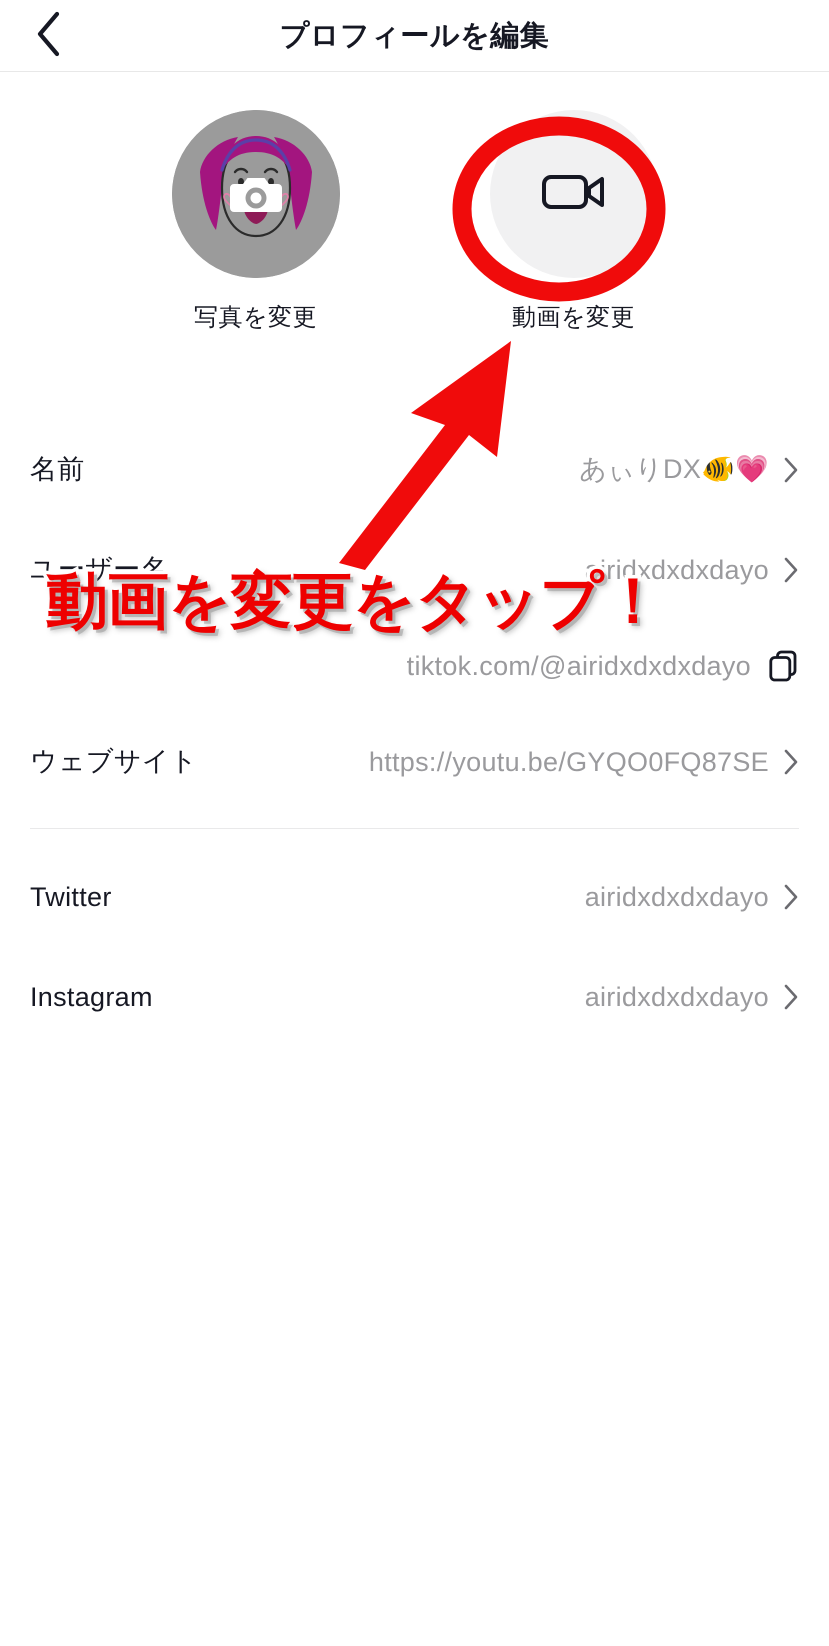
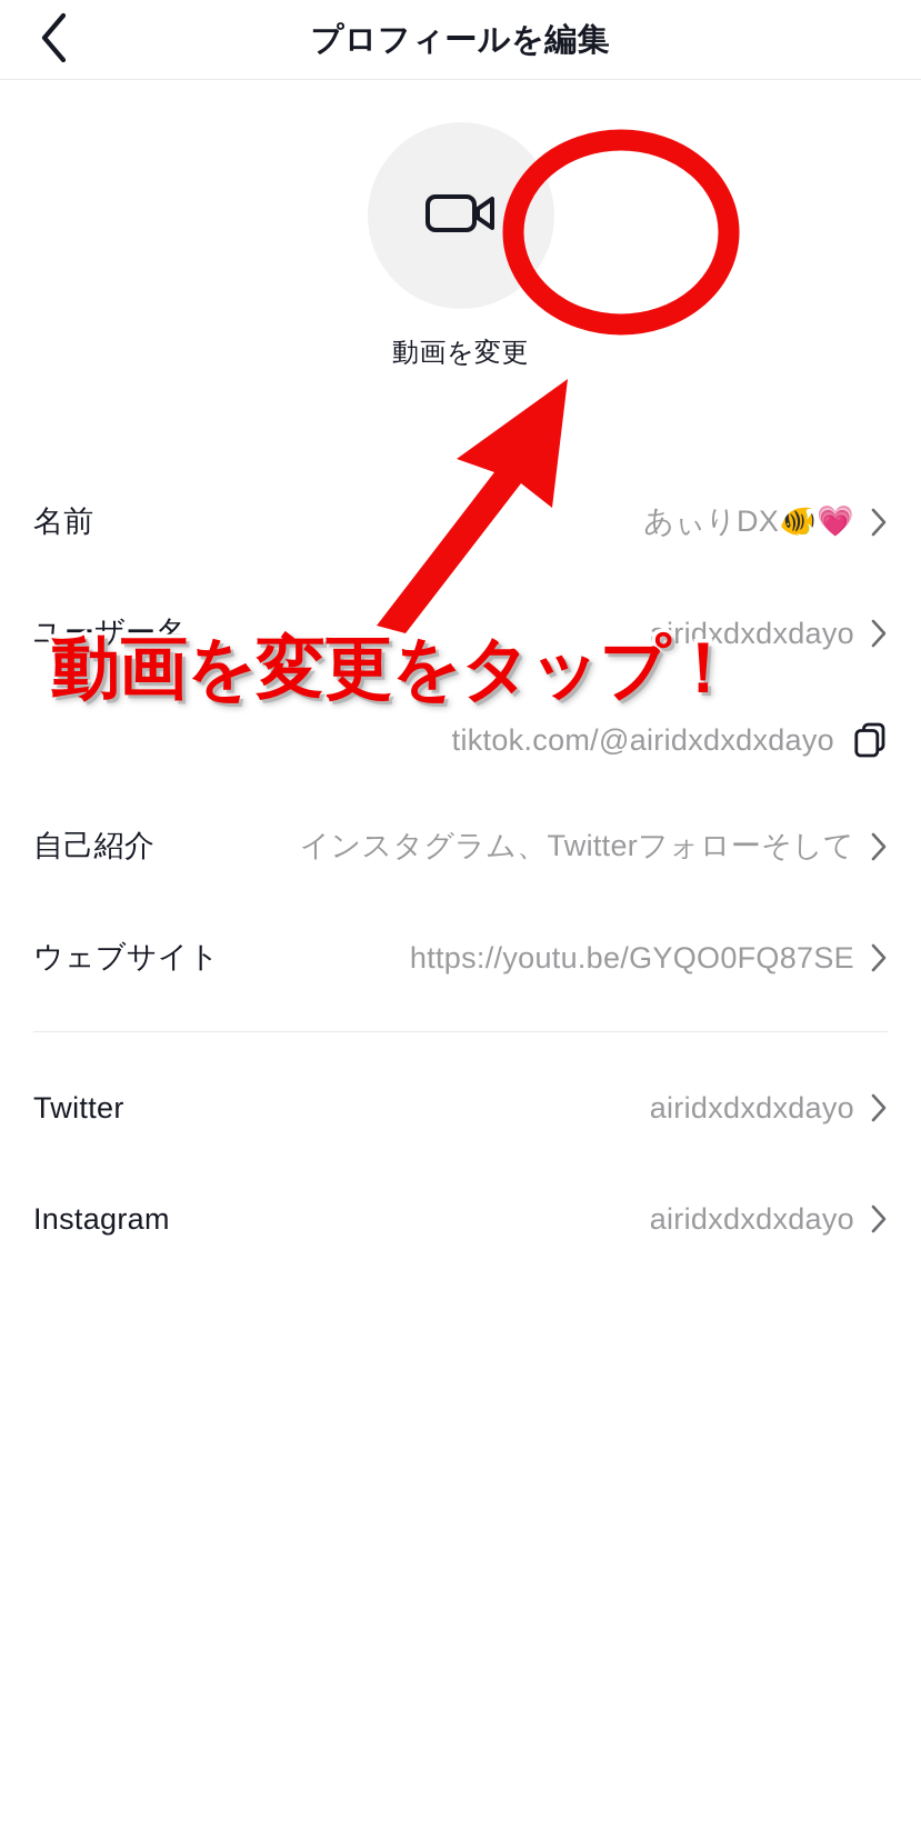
  プロフィールを編集
- 写真を変更
  動画を変更
  名前
  あぃりDX🐠💗
  ユーザー名
  airidxdxdxdayo
  tiktok.com/@airidxdxdxdayo
+ 自己紹介
+ インスタグラム、Twitterフォローそして
  ウェブサイト
  https://youtu.be/GYQO0FQ87SE
  Twitter
  airidxdxdxdayo
  Instagram
  airidxdxdxdayo
  動画を変更をタップ！
